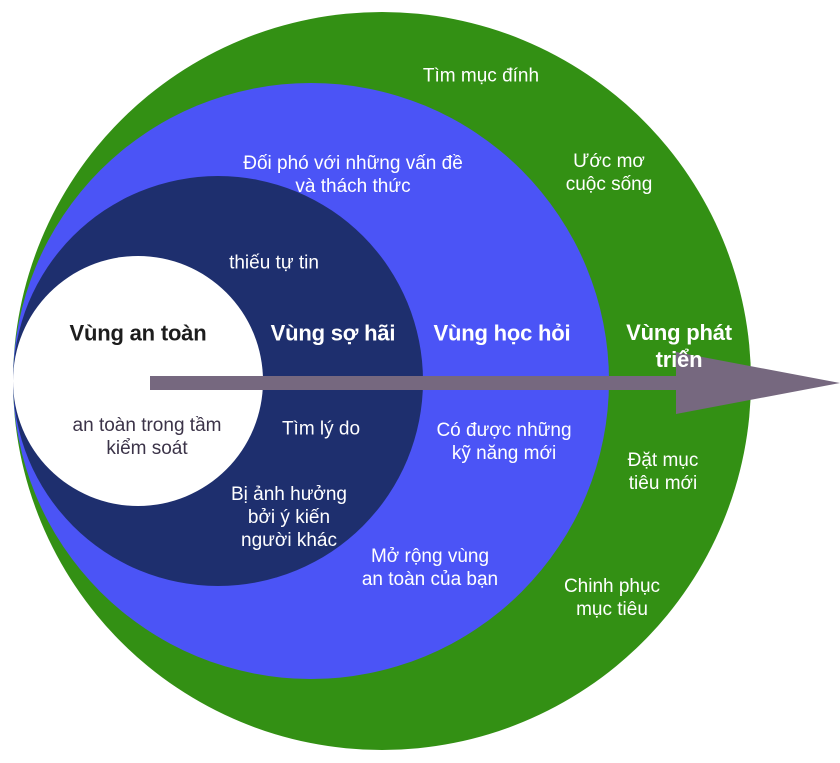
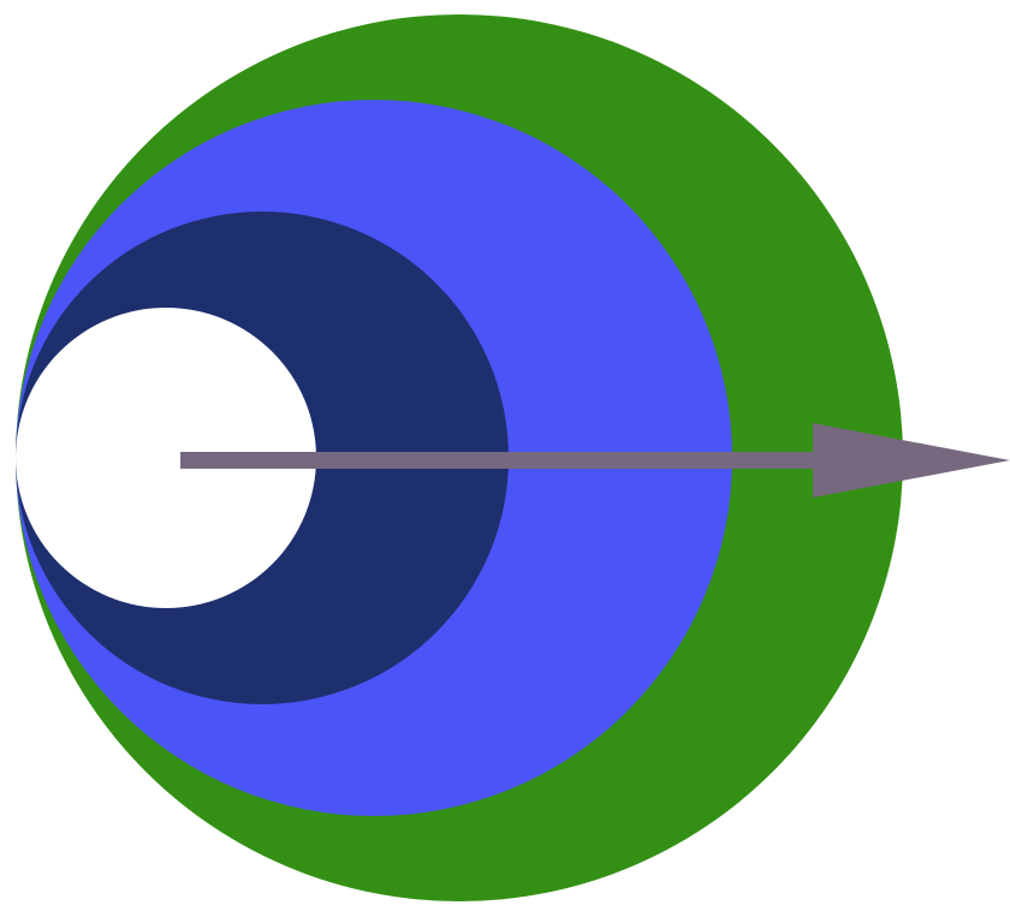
- Vùng an toàn
- Vùng sợ hãi
- Vùng học hỏi
- Vùng phát
- triển
- an toàn trong tầm
- kiểm soát
- thiếu tự tin
- Tìm lý do
- Bị ảnh hưởng
- bởi ý kiến
- người khác
- Đối phó với những vấn đề
- và thách thức
- Có được những
- kỹ năng mới
- Mở rộng vùng
- an toàn của bạn
- Tìm mục đính
- Ước mơ
- cuộc sống
- Đặt mục
- tiêu mới
- Chinh phục
- mục tiêu
